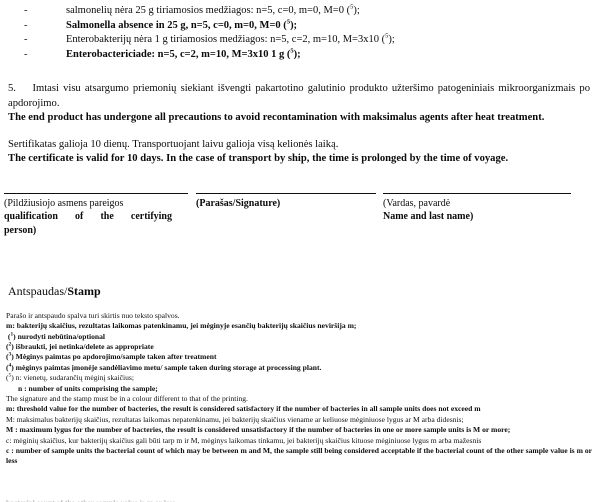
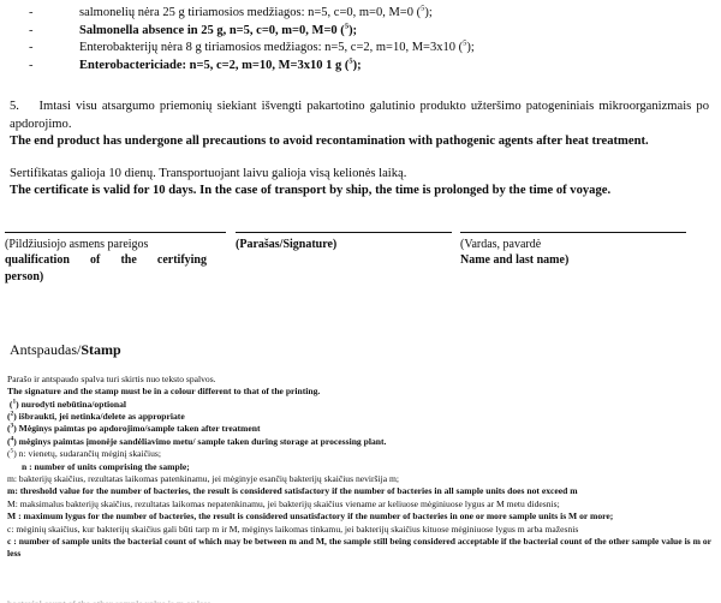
  -
  salmonelių nėra 25 g tiriamosios medžiagos: n=5, c=0, m=0, M=0 ( );
  -
  Salmonella absence in 25 g, n=5, c=0, m=0, M=0 ( );
  -
- Enterobakterijų nėra 1 g tiriamosios medžiagos: n=5, c=2, m=10, M=3x10 ( );
+ Enterobakterijų nėra 8 g tiriamosios medžiagos: n=5, c=2, m=10, M=3x10 ( );
  -
  Enterobactericiade: n=5, c=2, m=10, M=3x10 1 g ( );
  5. Imtasi visu atsargumo priemonių siekiant išvengti pakartotino galutinio produkto užteršimo patogeniniais mikroorganizmais po apdorojimo.
- The end product has undergone all precautions to avoid recontamination with maksimalus agents after heat treatment.
+ The end product has undergone all precautions to avoid recontamination with pathogenic agents after heat treatment.
  Sertifikatas galioja 10 dienų. Transportuojant laivu galioja visą kelionės laiką.
  The certificate is valid for 10 days. In the case of transport by ship, the time is prolonged by the time of voyage.
  (Pildžiusiojo asmens pareigos
  qualification of the certifying
  person)
  (Parašas/Signature)
  (Vardas, pavardė
  Name and last name)
  Antspaudas/Stamp
  Parašo ir antspaudo spalva turi skirtis nuo teksto spalvos.
- m: bakterijų skaičius, rezultatas laikomas patenkinamu, jei mėginyje esančių bakterijų skaičius neviršija m;
+ The signature and the stamp must be in a colour different to that of the printing.
  ( ) nurodyti nebūtina/optional
  ( ) išbraukti, jei netinka/delete as appropriate
  ( ) Mėginys paimtas po apdorojimo/sample taken after treatment
  ( ) mėginys paimtas įmonėje sandėliavimo metu/ sample taken during storage at processing plant.
  ( ) n: vienetų, sudarančių mėginį skaičius;
  n : number of units comprising the sample;
- The signature and the stamp must be in a colour different to that of the printing.
+ m: bakterijų skaičius, rezultatas laikomas patenkinamu, jei mėginyje esančių bakterijų skaičius neviršija m;
  m: threshold value for the number of bacteries, the result is considered satisfactory if the number of bacteries in all sample units does not exceed m
- M: maksimalus bakterijų skaičius, rezultatas laikomas nepatenkinamu, jei bakterijų skaičius viename ar keliuose mėginiuose lygus ar M arba didesnis;
+ M: maksimalus bakterijų skaičius, rezultatas laikomas nepatenkinamu, jei bakterijų skaičius viename ar keliuose mėginiuose lygus ar M metu didesnis;
  M : maximum lygus for the number of bacteries, the result is considered unsatisfactory if the number of bacteries in one or more sample units is M or more;
  c: mėginių skaičius, kur bakterijų skaičius gali būti tarp m ir M, mėginys laikomas tinkamu, jei bakterijų skaičius kituose mėginiuose lygus m arba mažesnis
  c : number of sample units the bacterial count of which may be between m and M, the sample still being considered acceptable if the bacterial count of the other sample value is m or less
